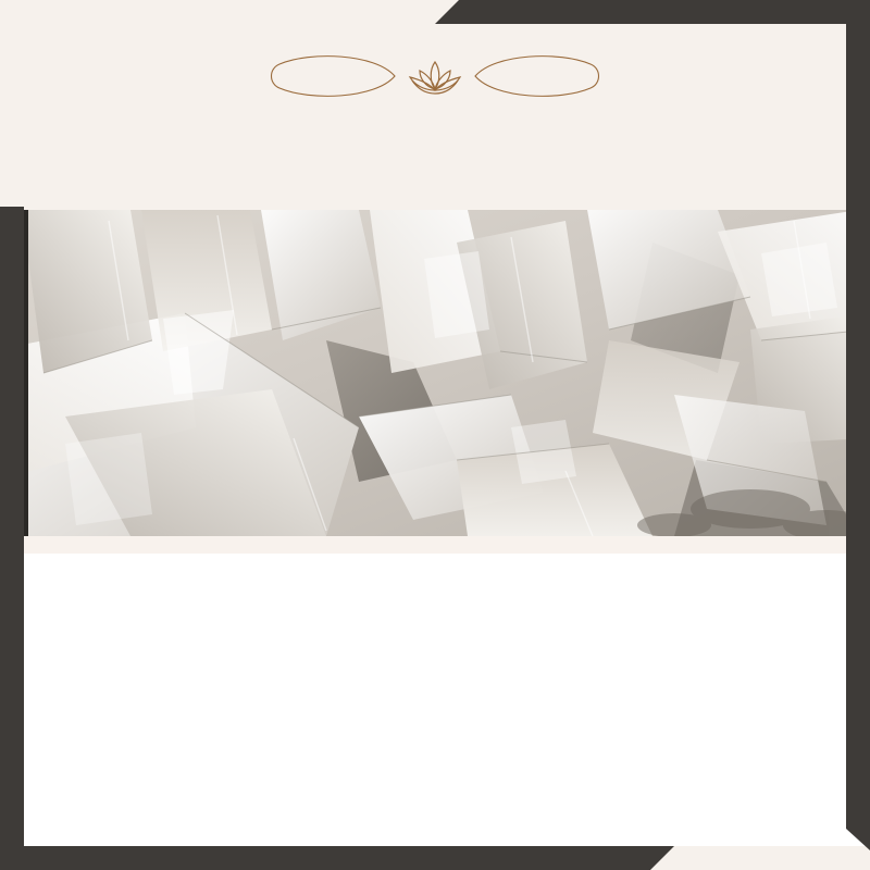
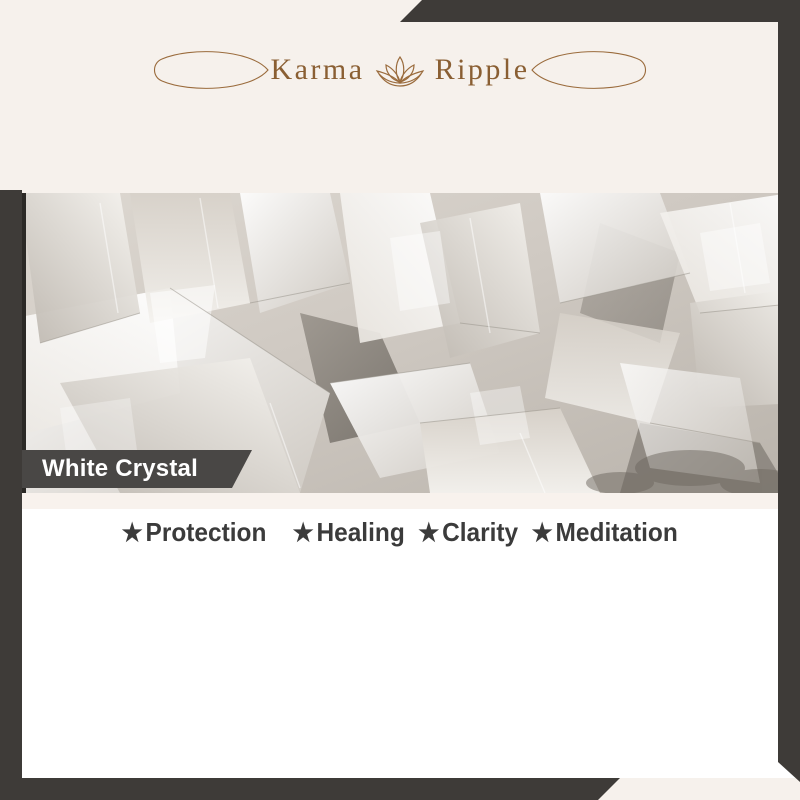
+ Karma
+ Ripple
+ White Crystal
+ ★Protection ★Healing ★Clarity ★Meditation
